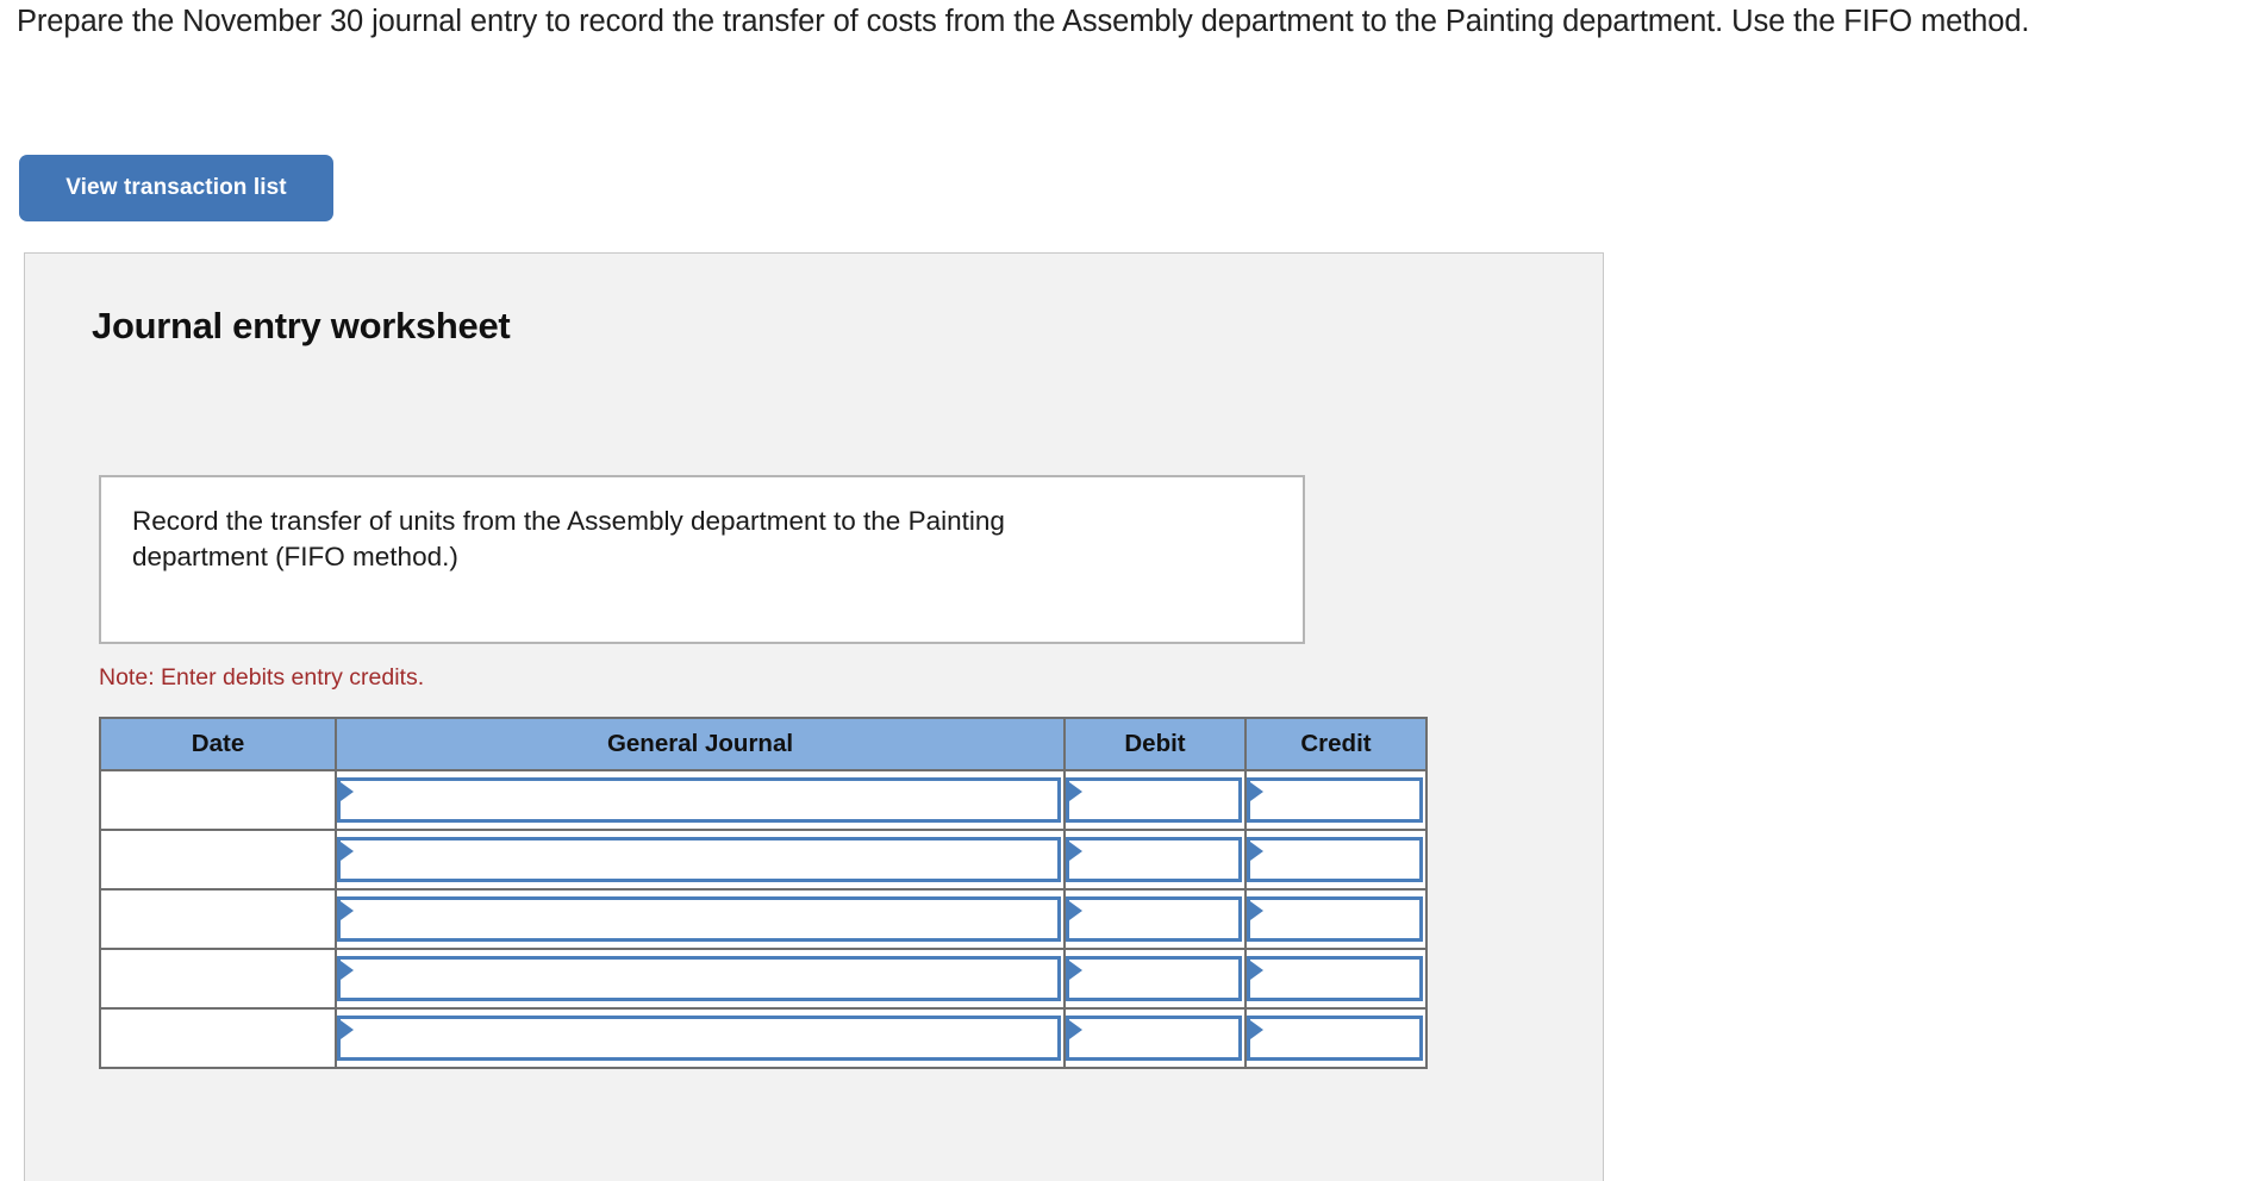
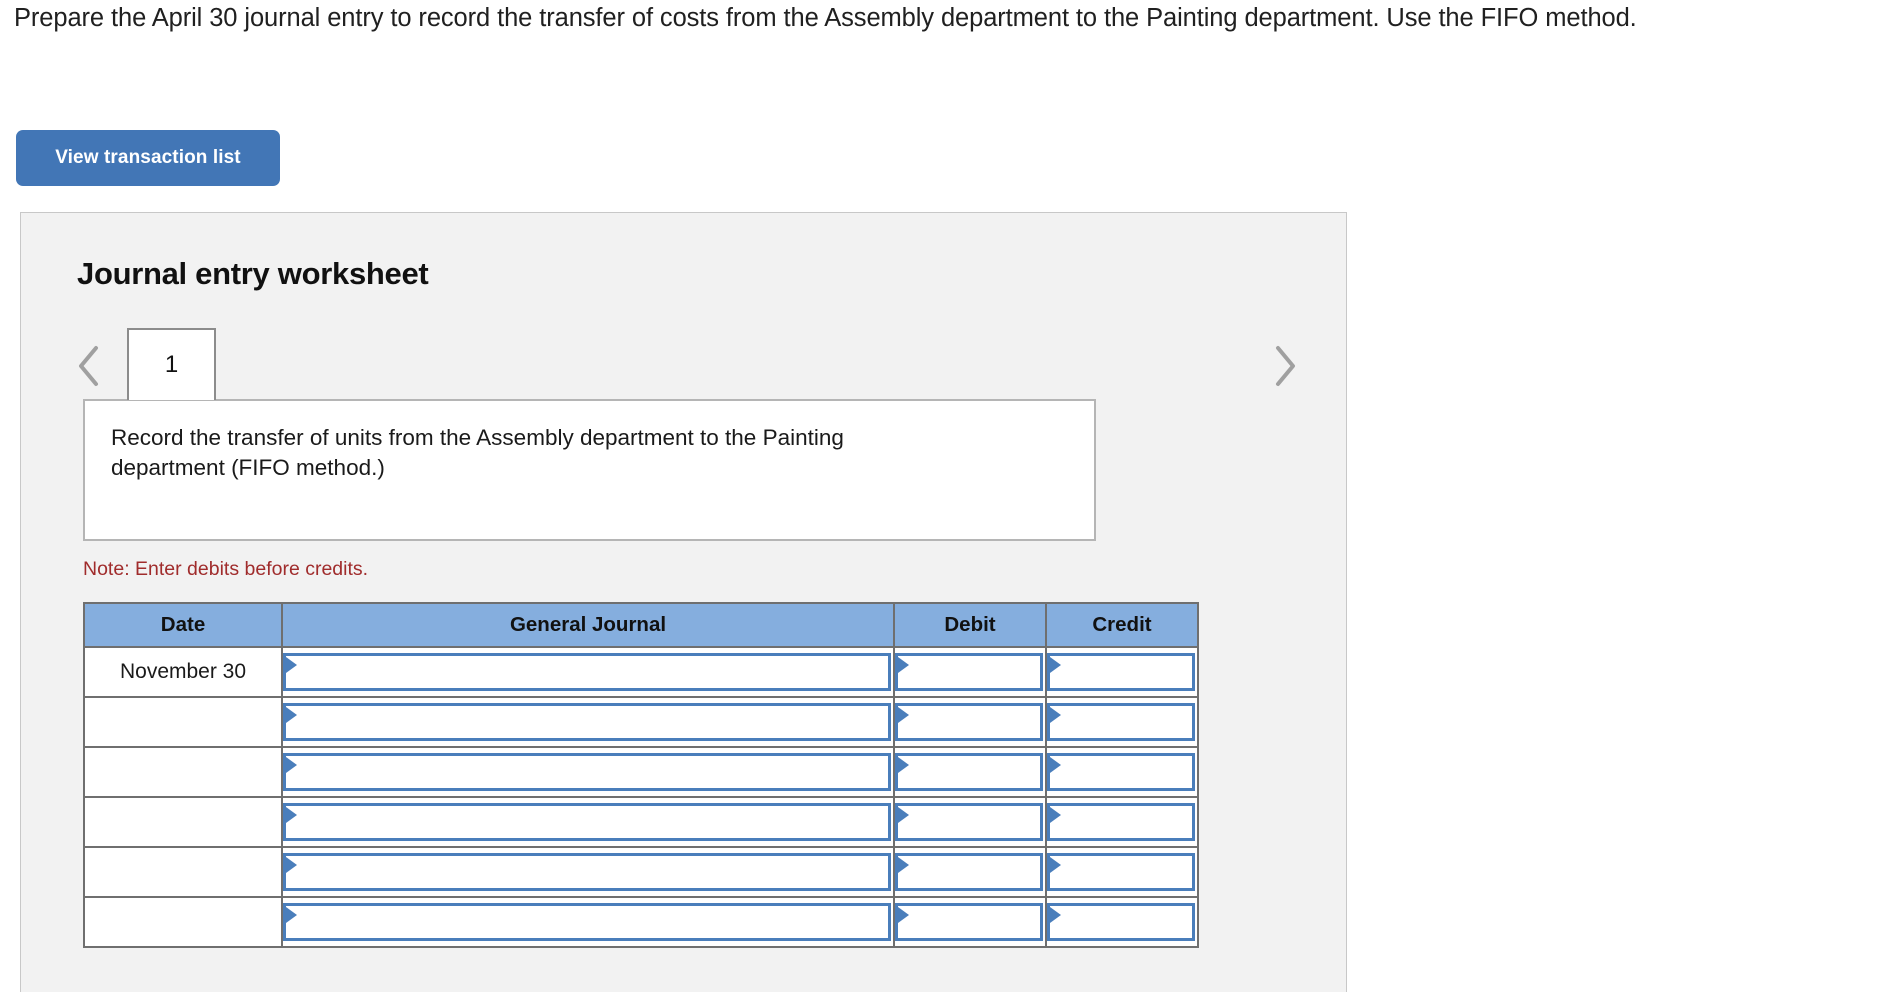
- Prepare the November 30 journal entry to record the transfer of costs from the Assembly department to the Painting department. Use the FIFO method.
+ Prepare the April 30 journal entry to record the transfer of costs from the Assembly department to the Painting department. Use the FIFO method.
  View transaction list
  Journal entry worksheet
+ 1
  Record the transfer of units from the Assembly department to the Painting department (FIFO method.)
- Note: Enter debits entry credits.
+ Note: Enter debits before credits.
  Date	General Journal	Debit	Credit
+ November 30
